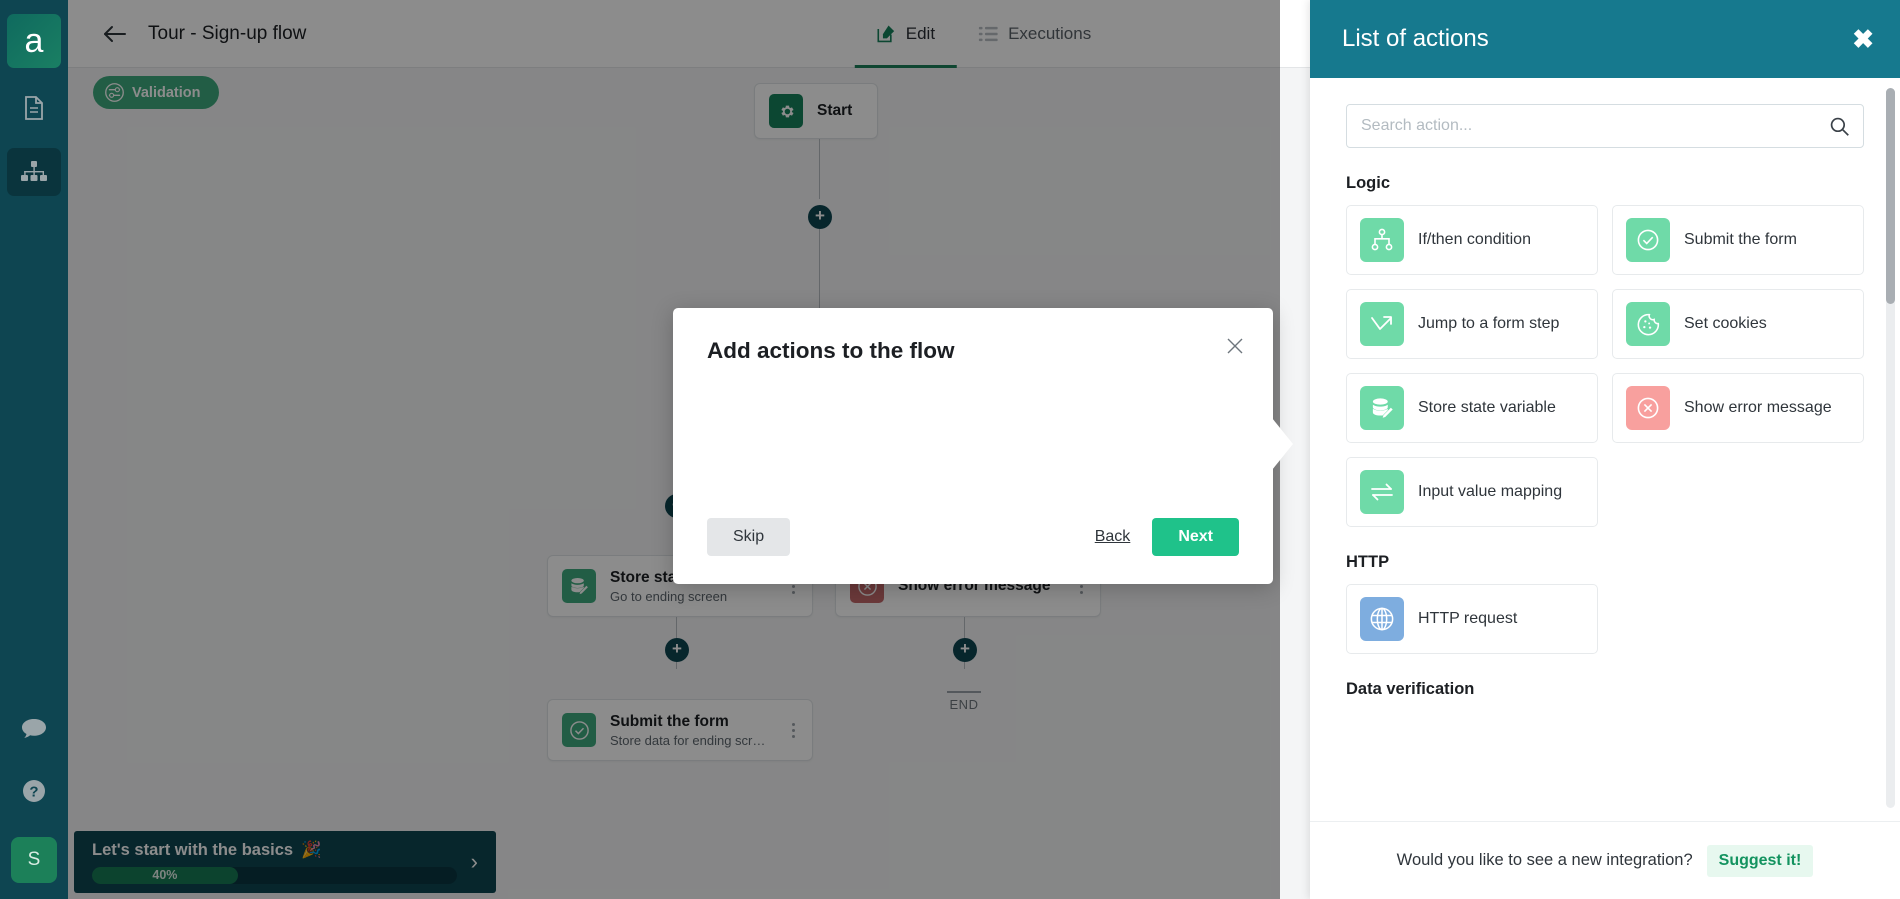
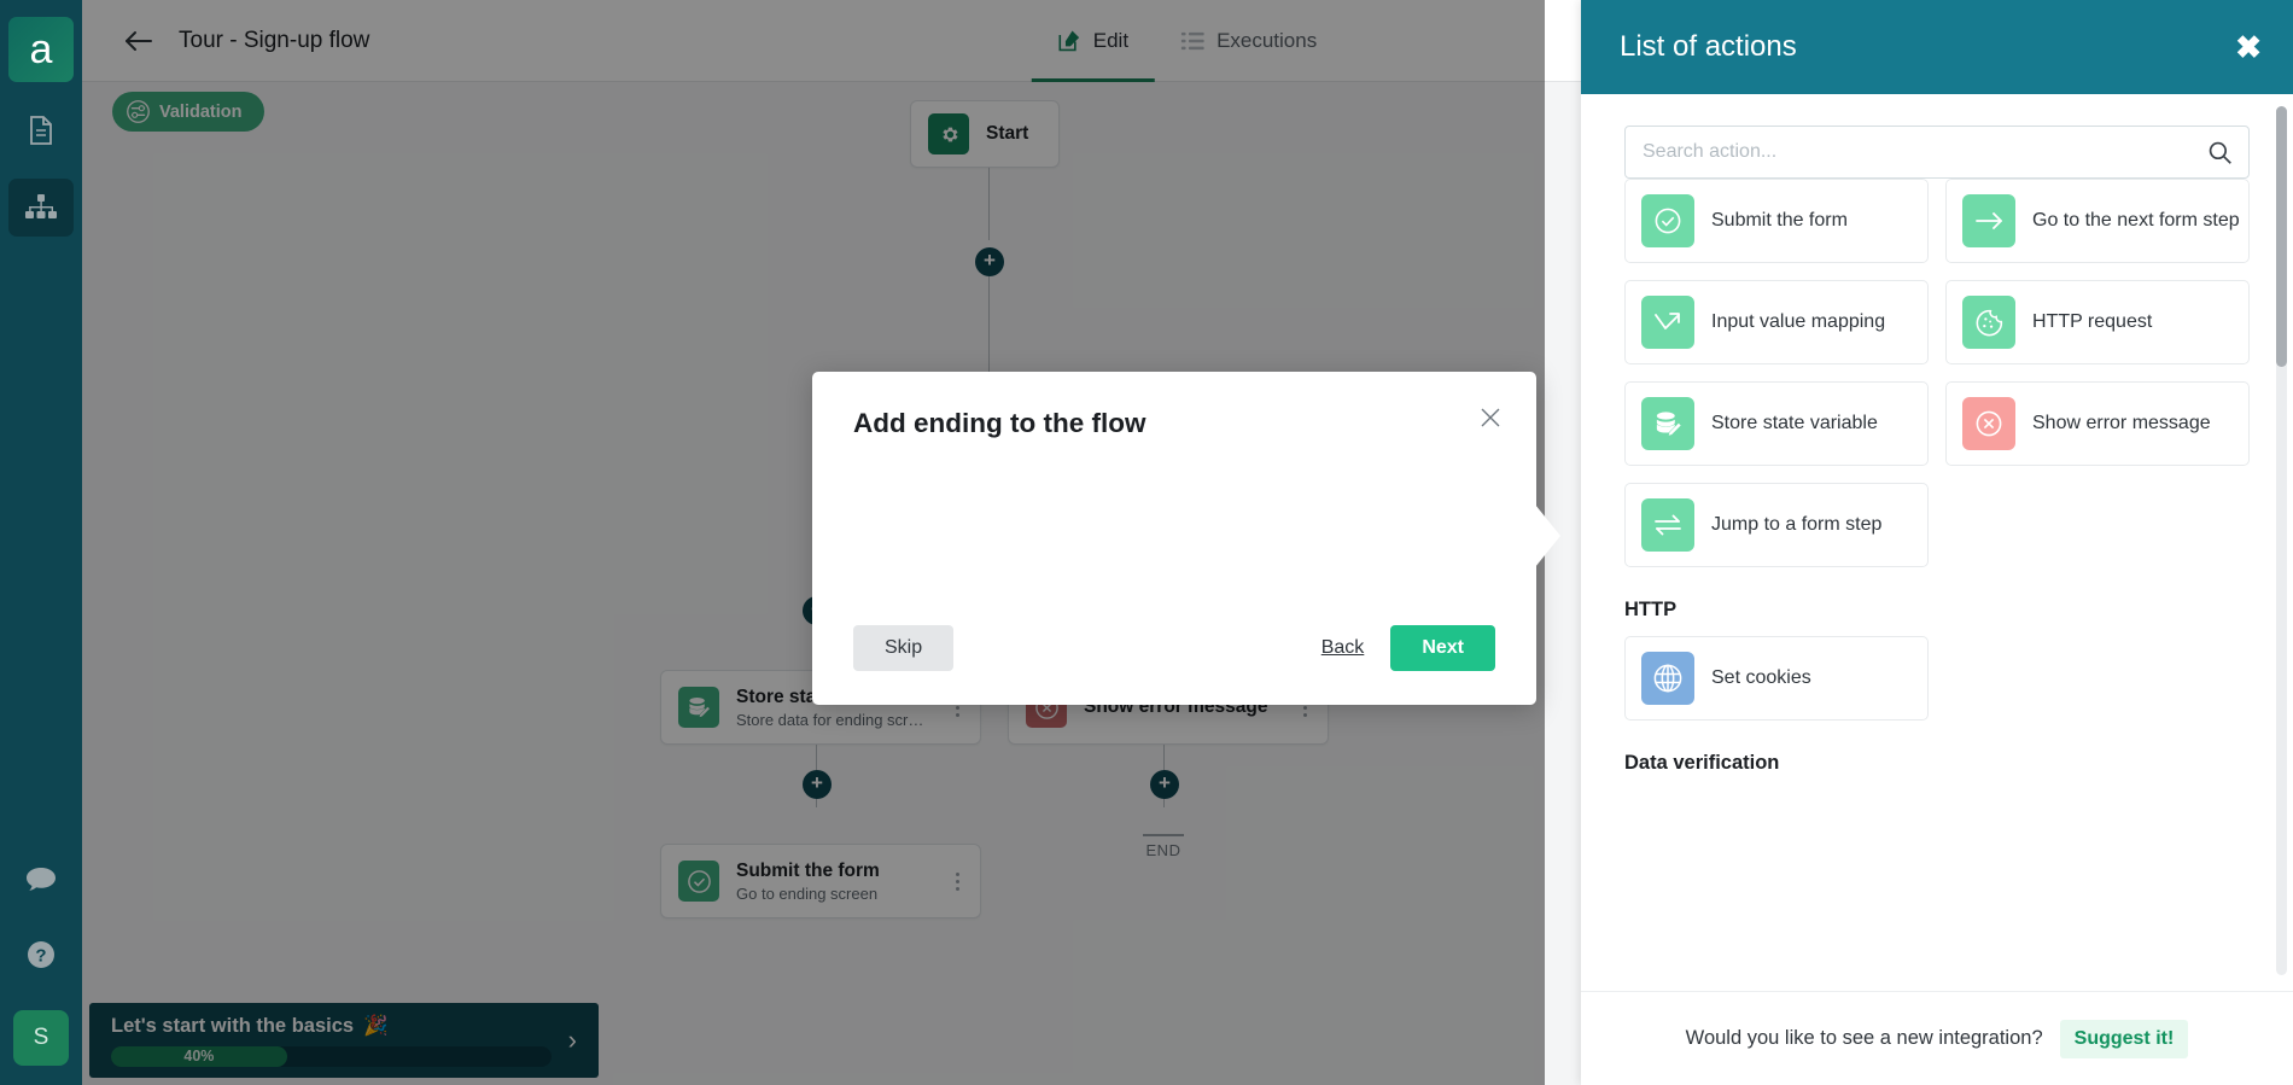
  a
  ?
  S
  Tour - Sign-up flow
  Edit
  Executions
  Validation
  Start
  +
- Go to ending screen
+ Store data for ending scr…
  Show error message
  +
  +
  END
  Submit the form
- Store data for ending scr…
+ Go to ending screen
  Let's start with the basics
  🎉
  40%
  ›
- Add actions to the flow
+ Add ending to the flow
  Skip
  Back
  Next
  List of actions
  ✖
  Search action...
- Logic
- If/then condition
  Submit the form
+ Go to the next form step
- Jump to a form step
+ Input value mapping
- Set cookies
+ HTTP request
  Store state variable
  Show error message
- Input value mapping
+ Jump to a form step
  HTTP
- HTTP request
+ Set cookies
  Data verification
  Would you like to see a new integration?
  Suggest it!
